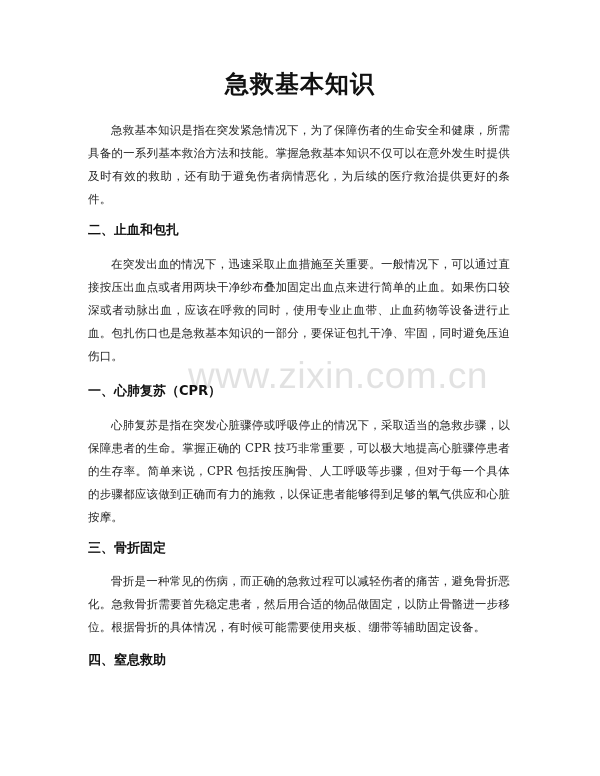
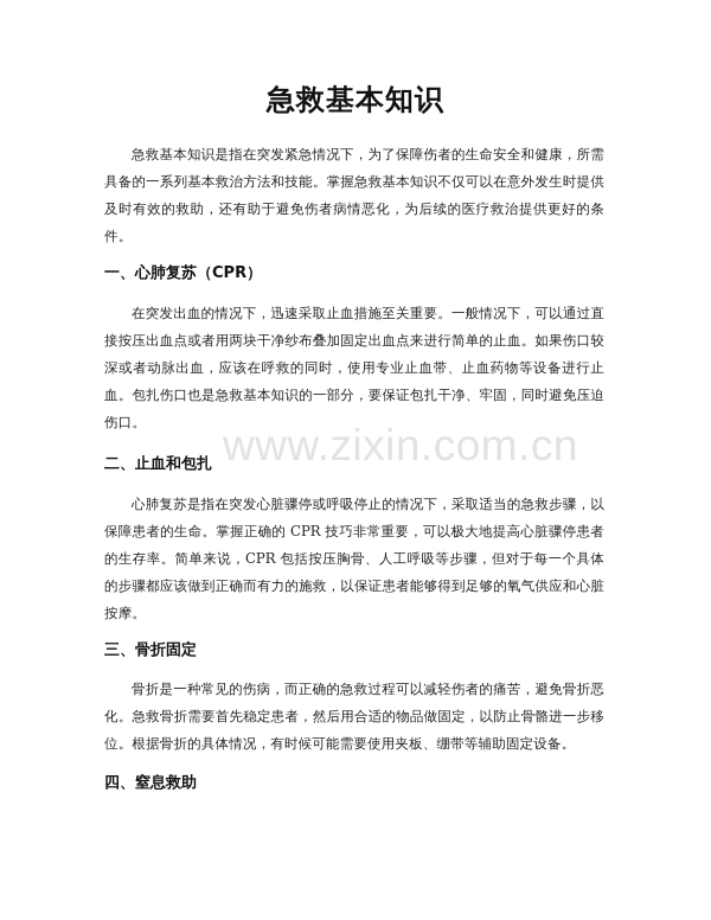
  www.zixin.com.cn
  急救基本知识
  急救基本知识是指在突发紧急情况下，为了保障伤者的生命安全和健康，所需具备的一系列基本救治方法和技能。掌握急救基本知识不仅可以在意外发生时提供及时有效的救助，还有助于避免伤者病情恶化，为后续的医疗救治提供更好的条件。
- 二、止血和包扎
+ 一、心肺复苏（CPR）
  在突发出血的情况下，迅速采取止血措施至关重要。一般情况下，可以通过直接按压出血点或者用两块干净纱布叠加固定出血点来进行简单的止血。如果伤口较深或者动脉出血，应该在呼救的同时，使用专业止血带、止血药物等设备进行止血。包扎伤口也是急救基本知识的一部分，要保证包扎干净、牢固，同时避免压迫伤口。
- 一、心肺复苏（CPR）
+ 二、止血和包扎
  心肺复苏是指在突发心脏骤停或呼吸停止的情况下，采取适当的急救步骤，以保障患者的生命。掌握正确的 CPR 技巧非常重要，可以极大地提高心脏骤停患者的生存率。简单来说，CPR 包括按压胸骨、人工呼吸等步骤，但对于每一个具体的步骤都应该做到正确而有力的施救，以保证患者能够得到足够的氧气供应和心脏按摩。
  三、骨折固定
  骨折是一种常见的伤病，而正确的急救过程可以减轻伤者的痛苦，避免骨折恶化。急救骨折需要首先稳定患者，然后用合适的物品做固定，以防止骨骼进一步移位。根据骨折的具体情况，有时候可能需要使用夹板、绷带等辅助固定设备。
  四、窒息救助
